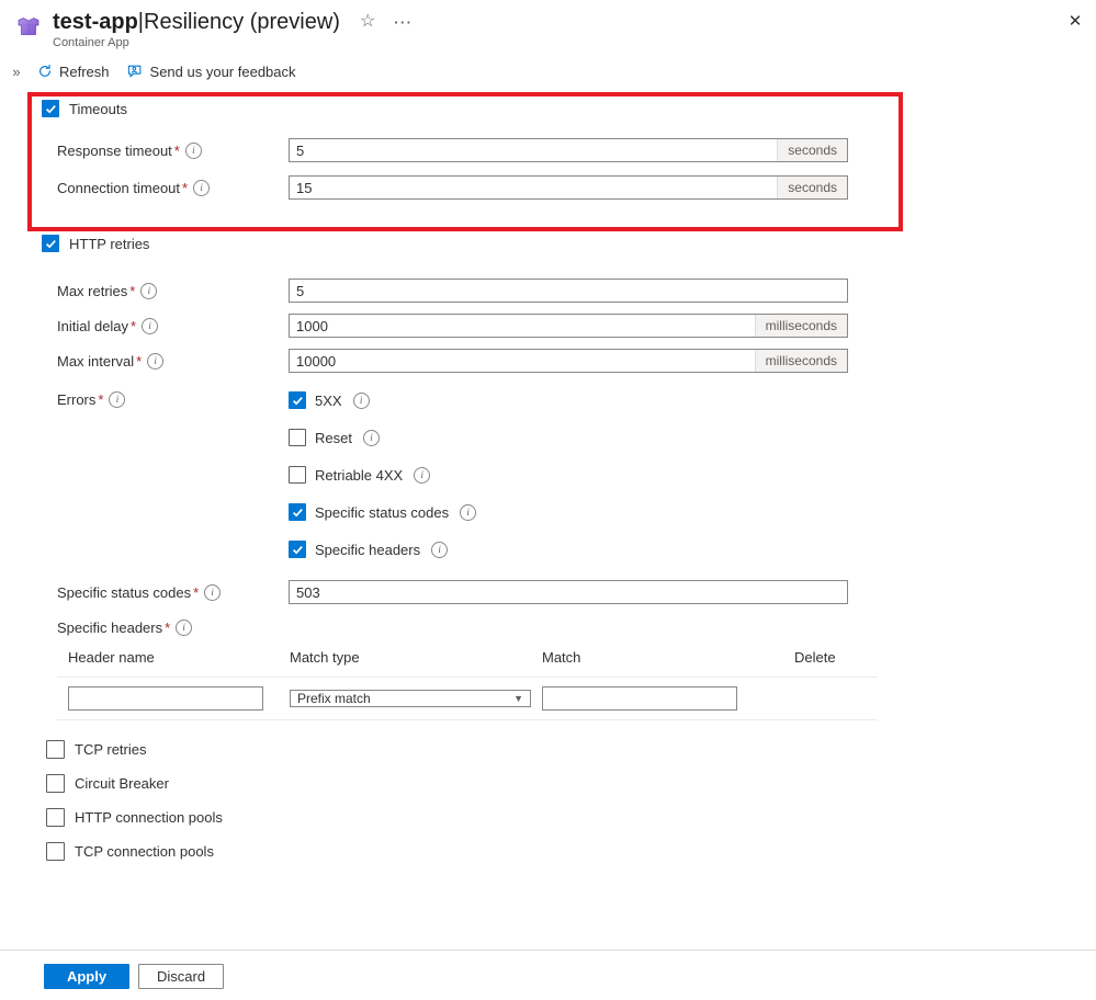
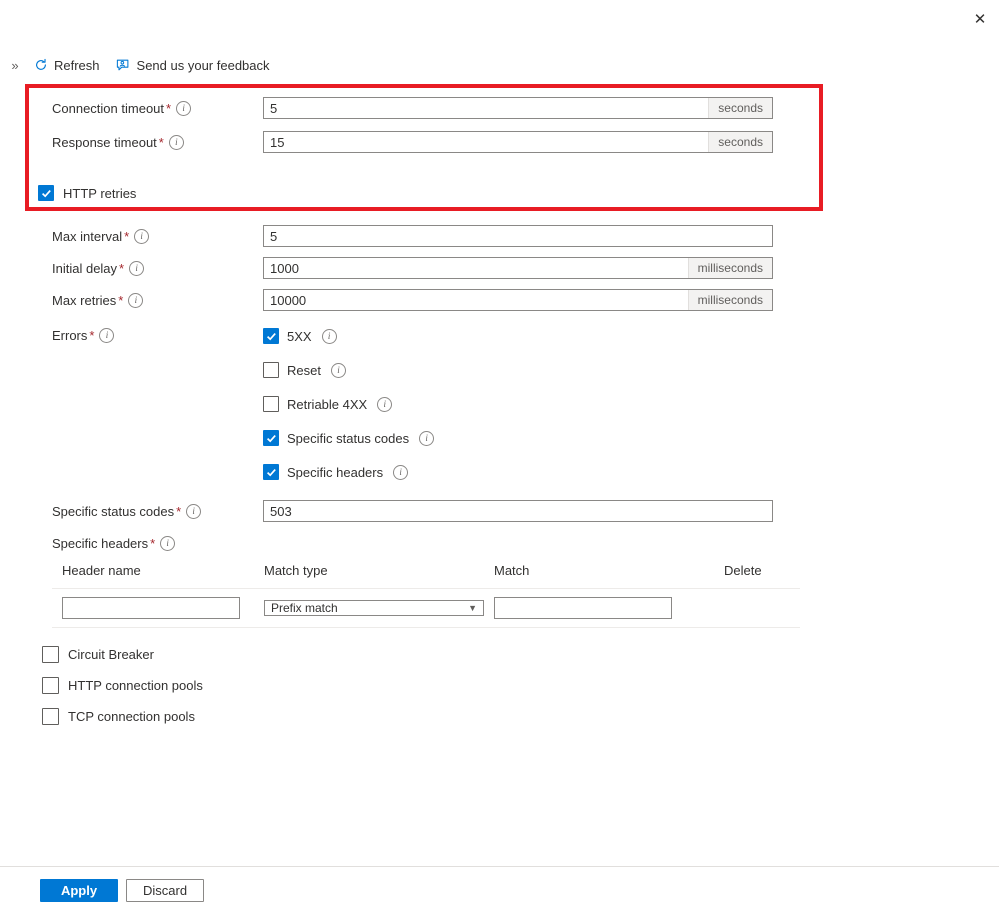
- test-app|Resiliency (preview)
- ☆
- ⋯
- Container App
  ✕
  »
  Refresh
  Send us your feedback
- Timeouts
- Response timeout
+ Connection timeout
  *
  i
  5
  seconds
- Connection timeout
+ Response timeout
  *
  i
  15
  seconds
  HTTP retries
- Max retries
+ Max interval
  *
  i
  5
  Initial delay
  *
  i
  1000
  milliseconds
- Max interval
+ Max retries
  *
  i
  10000
  milliseconds
  Errors
  *
  i
  5XX
  i
  Reset
  i
  Retriable 4XX
  i
  Specific status codes
  i
  Specific headers
  i
  Specific status codes
  *
  i
  503
  Specific headers
  *
  i
  Header name	Match type	Match	Delete
  	Prefix match ▼
- TCP retries
  Circuit Breaker
  HTTP connection pools
  TCP connection pools
  Apply
  Discard
